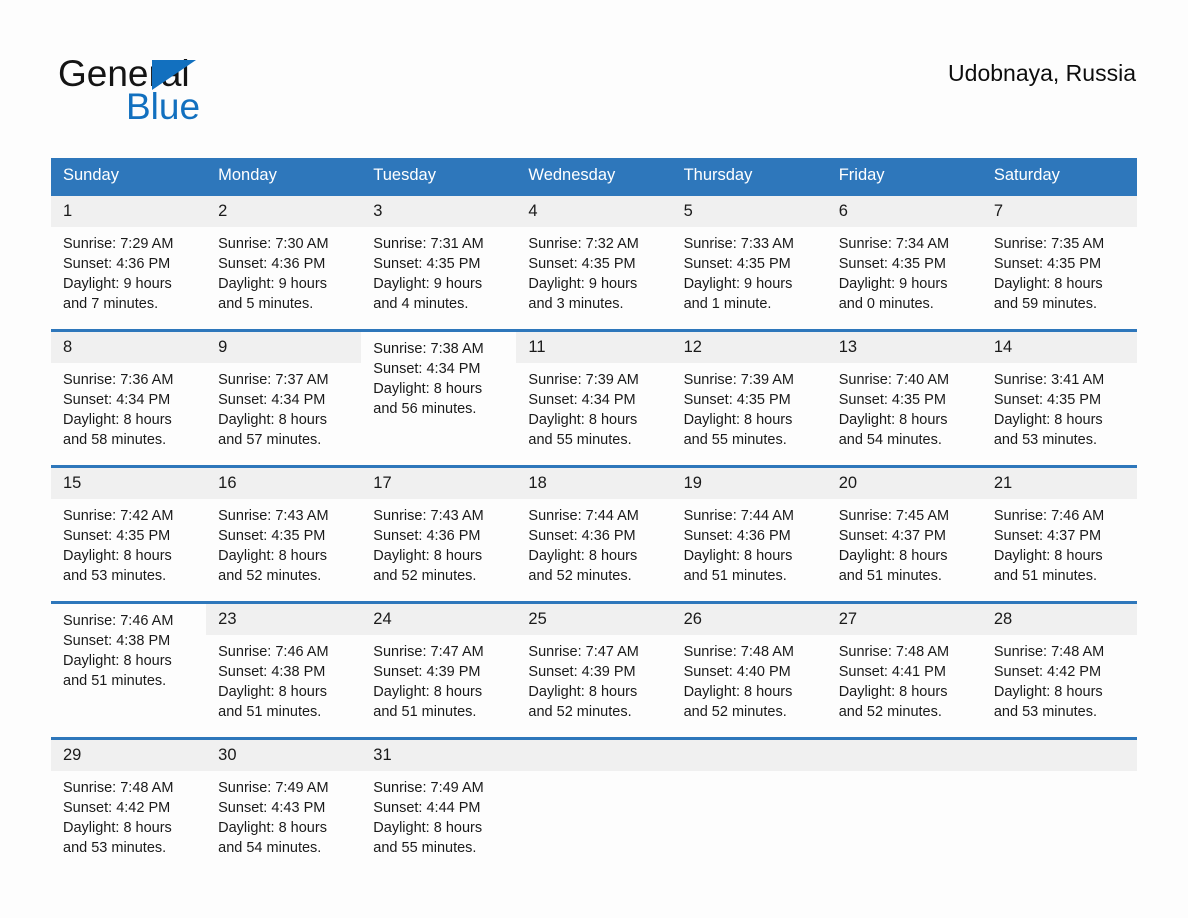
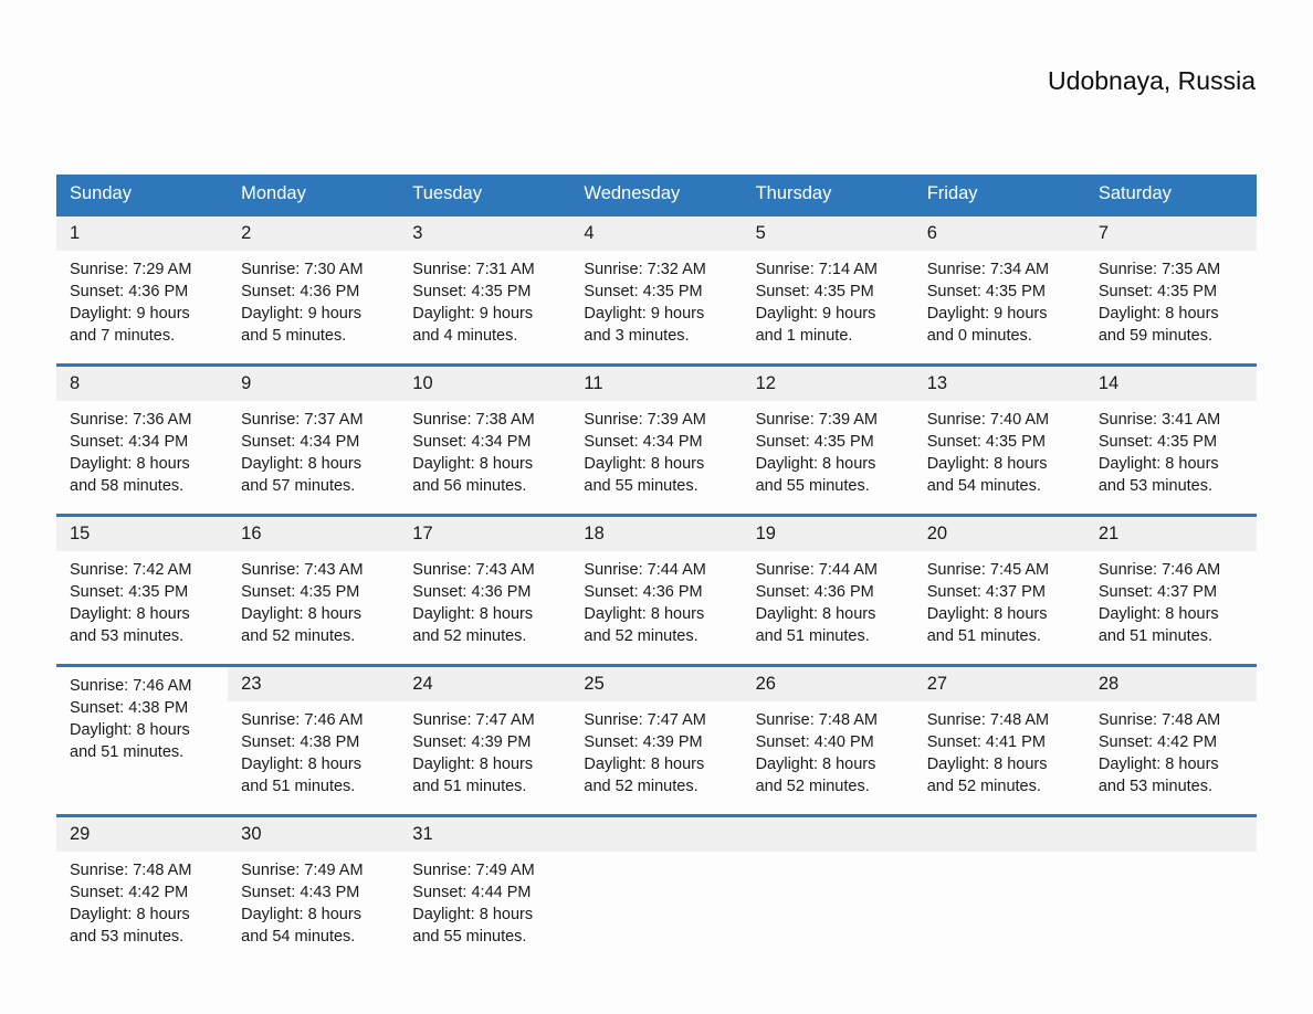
- General
- Blue
  Udobnaya, Russia
  Sunday
  Monday
  Tuesday
  Wednesday
  Thursday
  Friday
  Saturday
  1
  Sunrise: 7:29 AM
  Sunset: 4:36 PM
  Daylight: 9 hours
  and 7 minutes.
  2
  Sunrise: 7:30 AM
  Sunset: 4:36 PM
  Daylight: 9 hours
  and 5 minutes.
  3
  Sunrise: 7:31 AM
  Sunset: 4:35 PM
  Daylight: 9 hours
  and 4 minutes.
  4
  Sunrise: 7:32 AM
  Sunset: 4:35 PM
  Daylight: 9 hours
  and 3 minutes.
  5
- Sunrise: 7:33 AM
+ Sunrise: 7:14 AM
  Sunset: 4:35 PM
  Daylight: 9 hours
  and 1 minute.
  6
  Sunrise: 7:34 AM
  Sunset: 4:35 PM
  Daylight: 9 hours
  and 0 minutes.
  7
  Sunrise: 7:35 AM
  Sunset: 4:35 PM
  Daylight: 8 hours
  and 59 minutes.
  8
  Sunrise: 7:36 AM
  Sunset: 4:34 PM
  Daylight: 8 hours
  and 58 minutes.
  9
  Sunrise: 7:37 AM
  Sunset: 4:34 PM
  Daylight: 8 hours
  and 57 minutes.
+ 10
  Sunrise: 7:38 AM
  Sunset: 4:34 PM
  Daylight: 8 hours
  and 56 minutes.
  11
  Sunrise: 7:39 AM
  Sunset: 4:34 PM
  Daylight: 8 hours
  and 55 minutes.
  12
  Sunrise: 7:39 AM
  Sunset: 4:35 PM
  Daylight: 8 hours
  and 55 minutes.
  13
  Sunrise: 7:40 AM
  Sunset: 4:35 PM
  Daylight: 8 hours
  and 54 minutes.
  14
  Sunrise: 3:41 AM
  Sunset: 4:35 PM
  Daylight: 8 hours
  and 53 minutes.
  15
  Sunrise: 7:42 AM
  Sunset: 4:35 PM
  Daylight: 8 hours
  and 53 minutes.
  16
  Sunrise: 7:43 AM
  Sunset: 4:35 PM
  Daylight: 8 hours
  and 52 minutes.
  17
  Sunrise: 7:43 AM
  Sunset: 4:36 PM
  Daylight: 8 hours
  and 52 minutes.
  18
  Sunrise: 7:44 AM
  Sunset: 4:36 PM
  Daylight: 8 hours
  and 52 minutes.
  19
  Sunrise: 7:44 AM
  Sunset: 4:36 PM
  Daylight: 8 hours
  and 51 minutes.
  20
  Sunrise: 7:45 AM
  Sunset: 4:37 PM
  Daylight: 8 hours
  and 51 minutes.
  21
  Sunrise: 7:46 AM
  Sunset: 4:37 PM
  Daylight: 8 hours
  and 51 minutes.
  Sunrise: 7:46 AM
  Sunset: 4:38 PM
  Daylight: 8 hours
  and 51 minutes.
  23
  Sunrise: 7:46 AM
  Sunset: 4:38 PM
  Daylight: 8 hours
  and 51 minutes.
  24
  Sunrise: 7:47 AM
  Sunset: 4:39 PM
  Daylight: 8 hours
  and 51 minutes.
  25
  Sunrise: 7:47 AM
  Sunset: 4:39 PM
  Daylight: 8 hours
  and 52 minutes.
  26
  Sunrise: 7:48 AM
  Sunset: 4:40 PM
  Daylight: 8 hours
  and 52 minutes.
  27
  Sunrise: 7:48 AM
  Sunset: 4:41 PM
  Daylight: 8 hours
  and 52 minutes.
  28
  Sunrise: 7:48 AM
  Sunset: 4:42 PM
  Daylight: 8 hours
  and 53 minutes.
  29
  Sunrise: 7:48 AM
  Sunset: 4:42 PM
  Daylight: 8 hours
  and 53 minutes.
  30
  Sunrise: 7:49 AM
  Sunset: 4:43 PM
  Daylight: 8 hours
  and 54 minutes.
  31
  Sunrise: 7:49 AM
  Sunset: 4:44 PM
  Daylight: 8 hours
  and 55 minutes.
